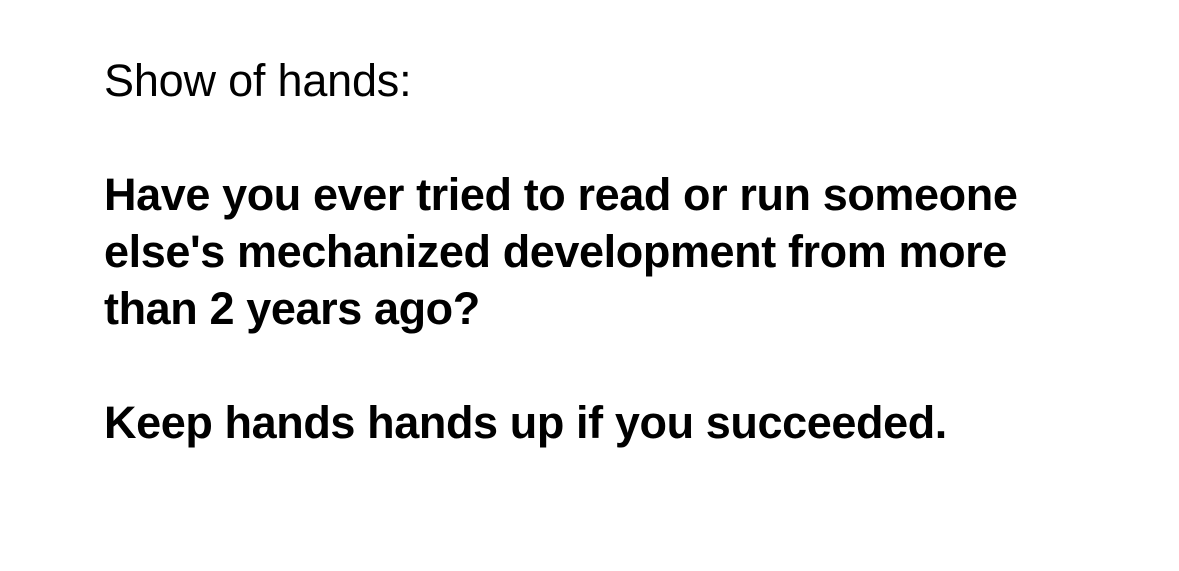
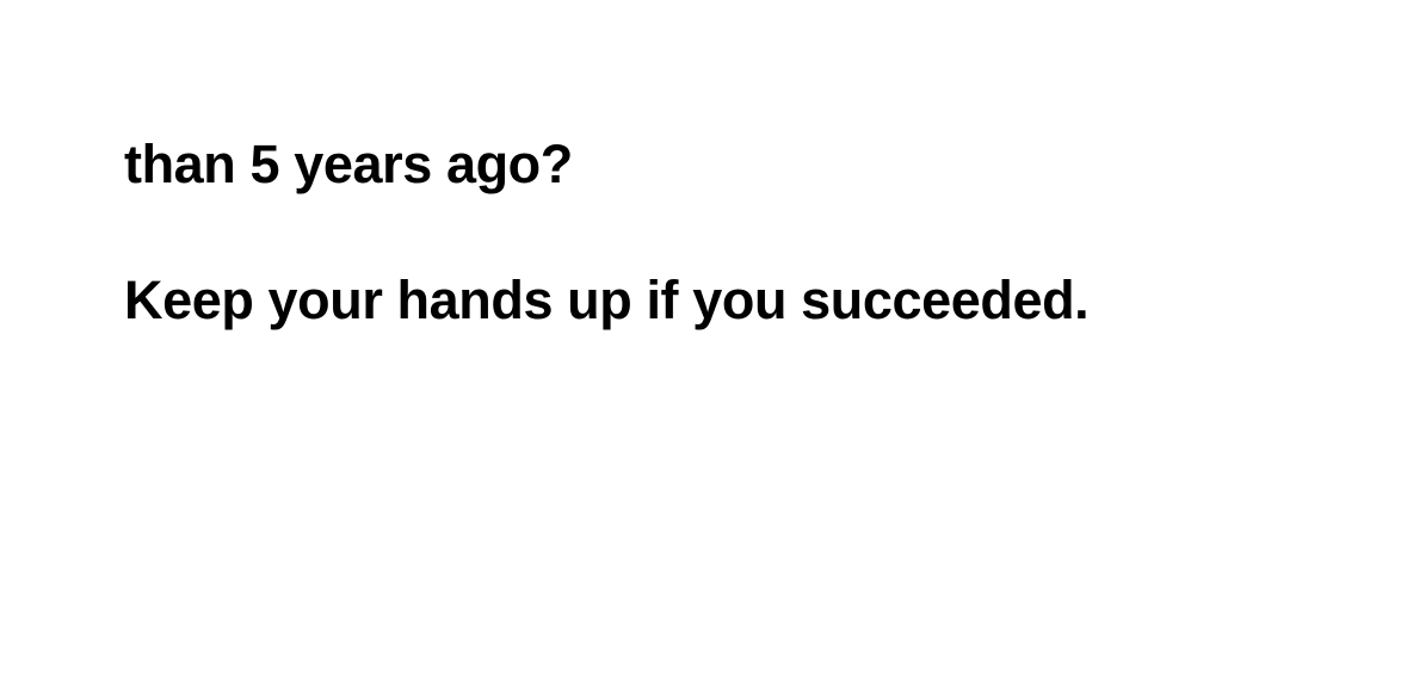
- Show of hands:
- Have you ever tried to read or run someone
- else's mechanized development from more
- than 2 years ago?
+ than 5 years ago?
- Keep hands hands up if you succeeded.
+ Keep your hands up if you succeeded.
